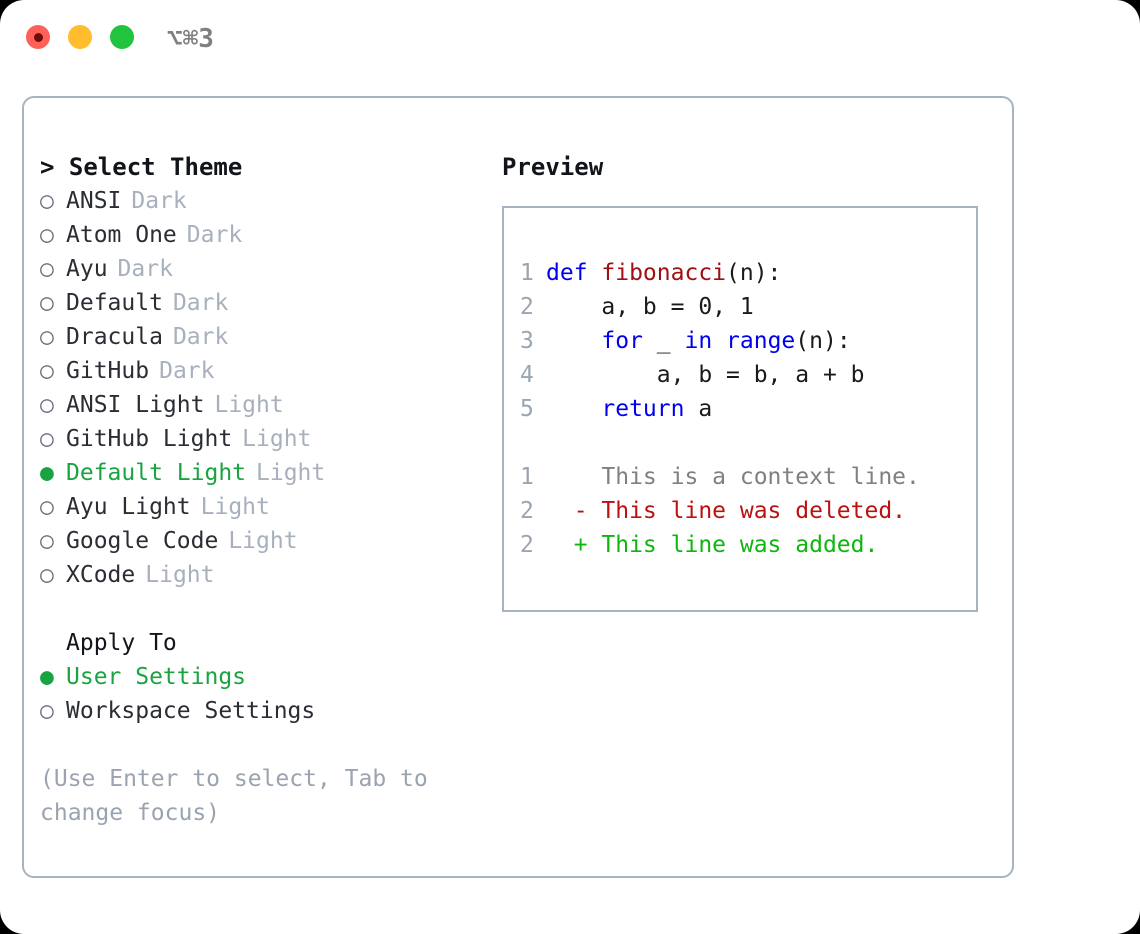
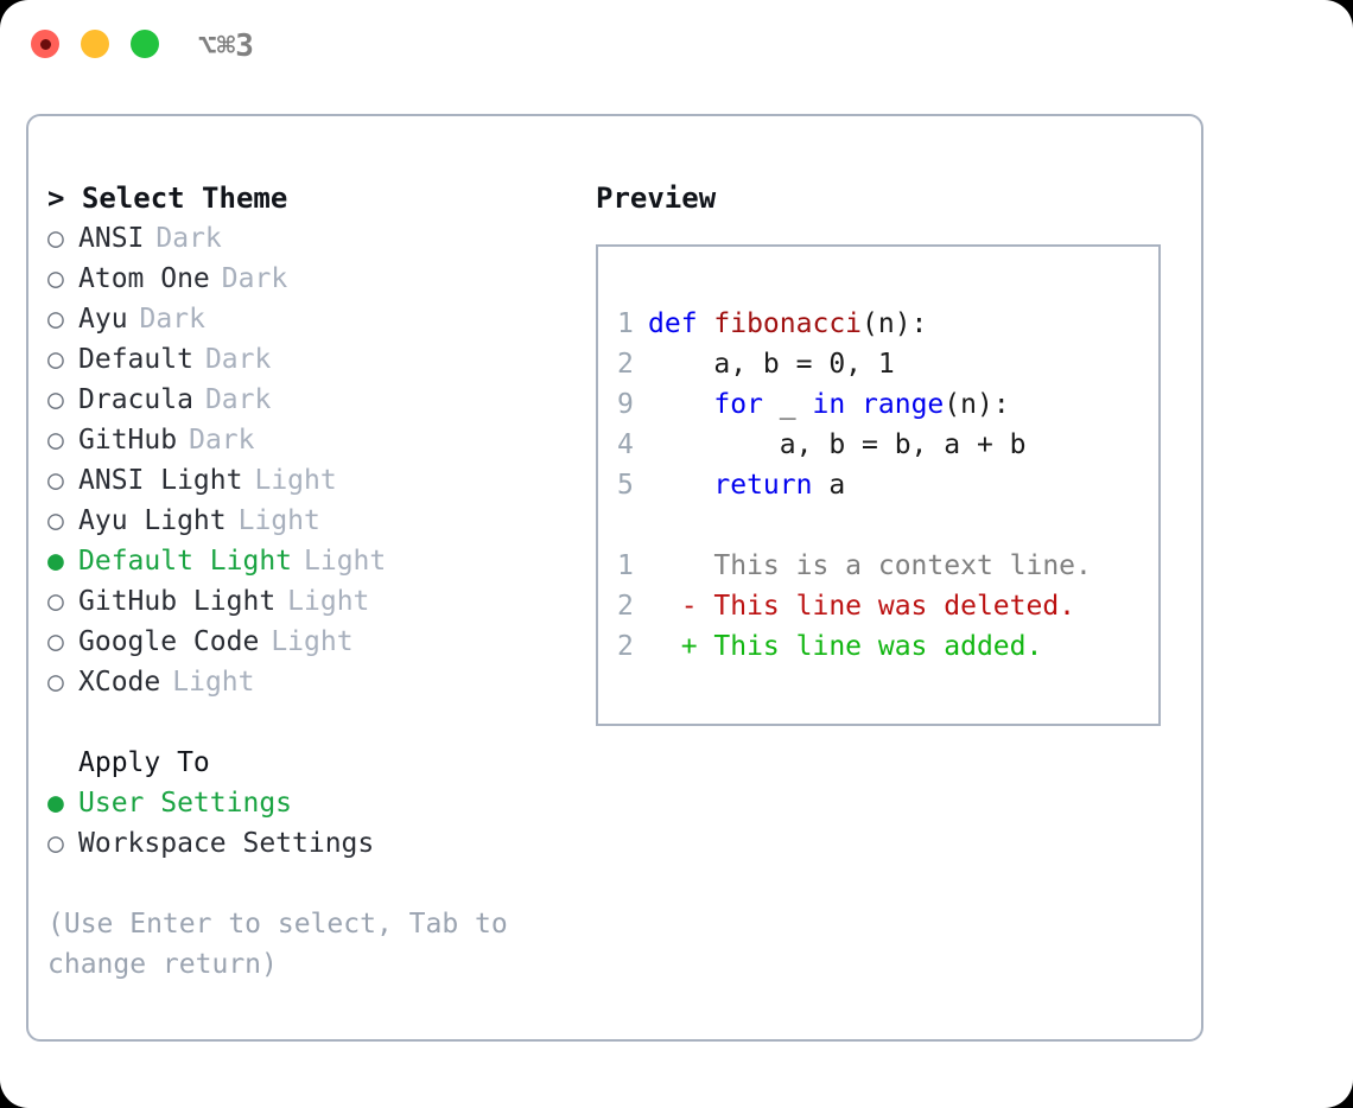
  ⌥⌘3
  > Select Theme
  ○
  ANSI
  Dark
  ○
  Atom One
  Dark
  ○
  Ayu
  Dark
  ○
  Default
  Dark
  ○
  Dracula
  Dark
  ○
  GitHub
  Dark
  ○
  ANSI Light
  Light
  ○
- GitHub Light
+ Ayu Light
  Light
  ●
  Default Light
  Light
  ○
- Ayu Light
+ GitHub Light
  Light
  ○
  Google Code
  Light
  ○
  XCode
  Light
  Apply To
  ●
  User Settings
  ○
  Workspace Settings
- (Use Enter to select, Tab to change focus)
+ (Use Enter to select, Tab to change return)
  Preview
  1 def fibonacci(n):
  2 a, b = 0, 1
- 3 for _ in range(n):
+ 9 for _ in range(n):
  4 a, b = b, a + b
  5 return a
  1 This is a context line.
  2 - This line was deleted.
  2 + This line was added.
